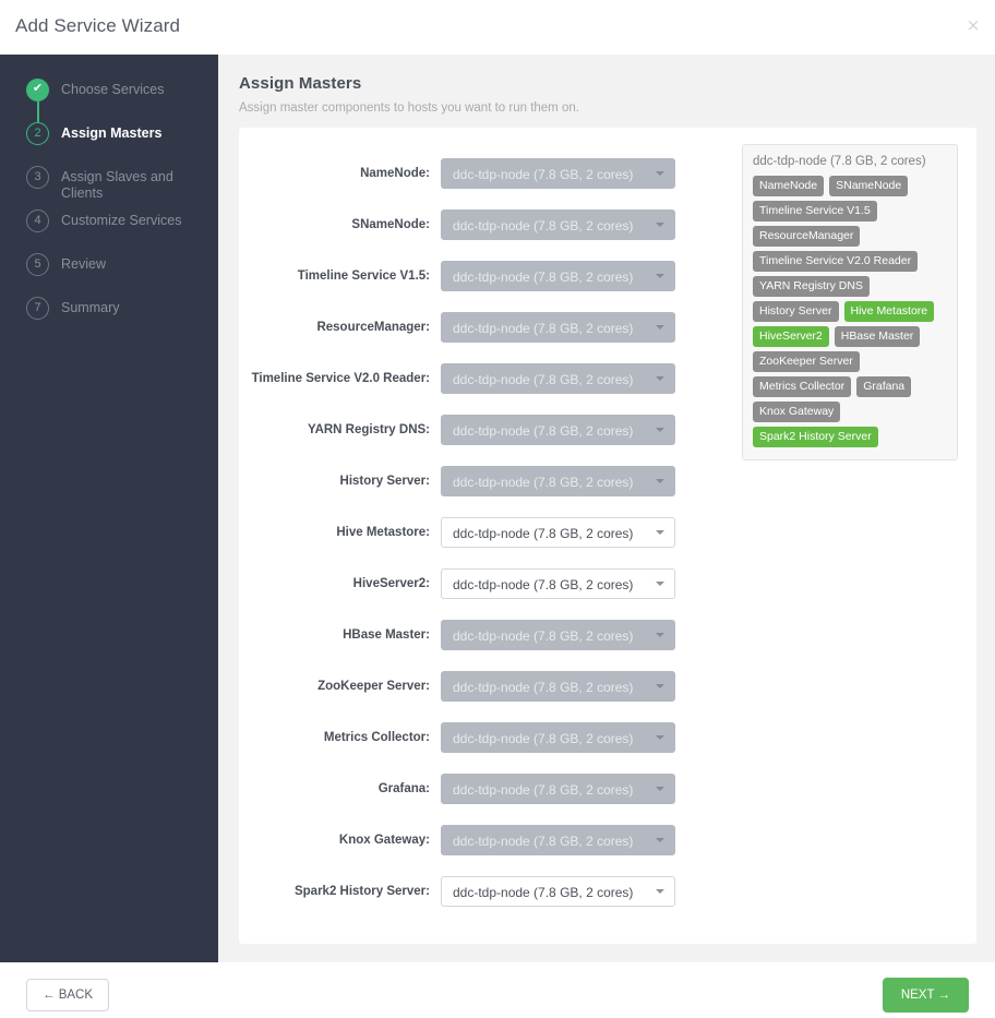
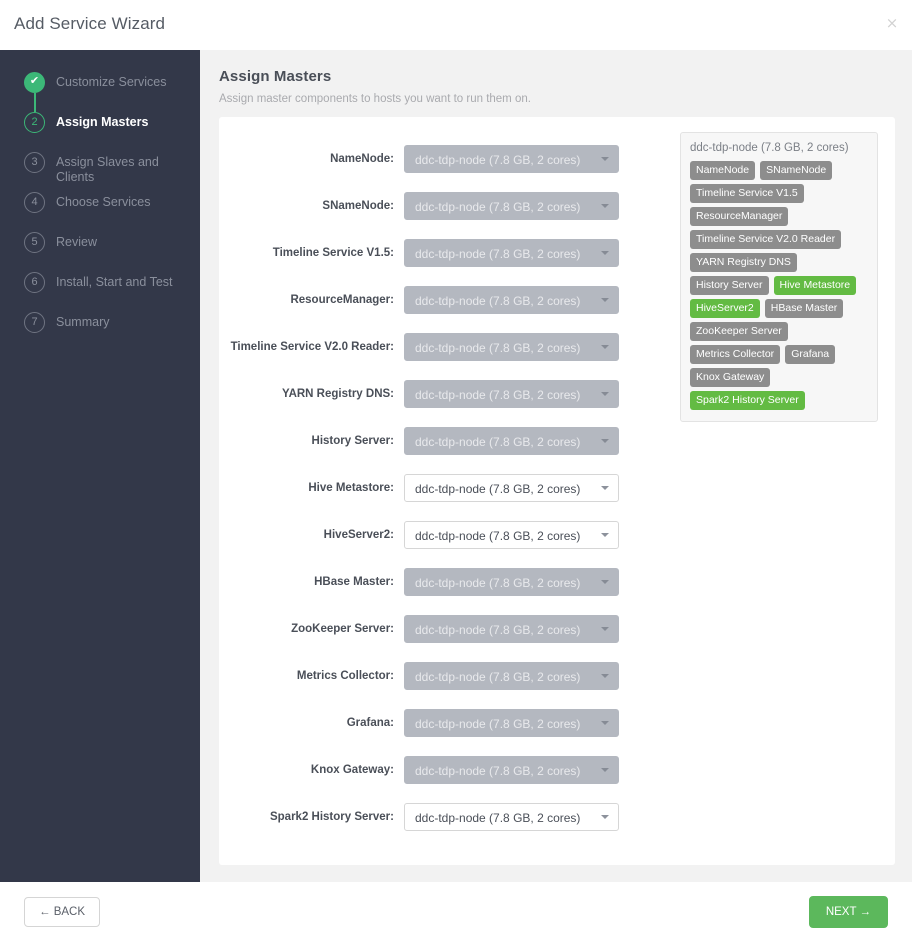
  Add Service Wizard
  ×
- Choose Services
+ Customize Services
  2
  Assign Masters
  3
  Assign Slaves and Clients
  4
- Customize Services
+ Choose Services
  5
  Review
+ 6
+ Install, Start and Test
  7
  Summary
  Assign Masters
  Assign master components to hosts you want to run them on.
  NameNode:
  ddc-tdp-node (7.8 GB, 2 cores)
  SNameNode:
  ddc-tdp-node (7.8 GB, 2 cores)
  Timeline Service V1.5:
  ddc-tdp-node (7.8 GB, 2 cores)
  ResourceManager:
  ddc-tdp-node (7.8 GB, 2 cores)
  Timeline Service V2.0 Reader:
  ddc-tdp-node (7.8 GB, 2 cores)
  YARN Registry DNS:
  ddc-tdp-node (7.8 GB, 2 cores)
  History Server:
  ddc-tdp-node (7.8 GB, 2 cores)
  Hive Metastore:
  ddc-tdp-node (7.8 GB, 2 cores)
  HiveServer2:
  ddc-tdp-node (7.8 GB, 2 cores)
  HBase Master:
  ddc-tdp-node (7.8 GB, 2 cores)
  ZooKeeper Server:
  ddc-tdp-node (7.8 GB, 2 cores)
  Metrics Collector:
  ddc-tdp-node (7.8 GB, 2 cores)
  Grafana:
  ddc-tdp-node (7.8 GB, 2 cores)
  Knox Gateway:
  ddc-tdp-node (7.8 GB, 2 cores)
  Spark2 History Server:
  ddc-tdp-node (7.8 GB, 2 cores)
  ddc-tdp-node (7.8 GB, 2 cores)
  NameNode
  SNameNode
  Timeline Service V1.5
  ResourceManager
  Timeline Service V2.0 Reader
  YARN Registry DNS
  History Server
  Hive Metastore
  HiveServer2
  HBase Master
  ZooKeeper Server
  Metrics Collector
  Grafana
  Knox Gateway
  Spark2 History Server
  ← BACK
  NEXT →
